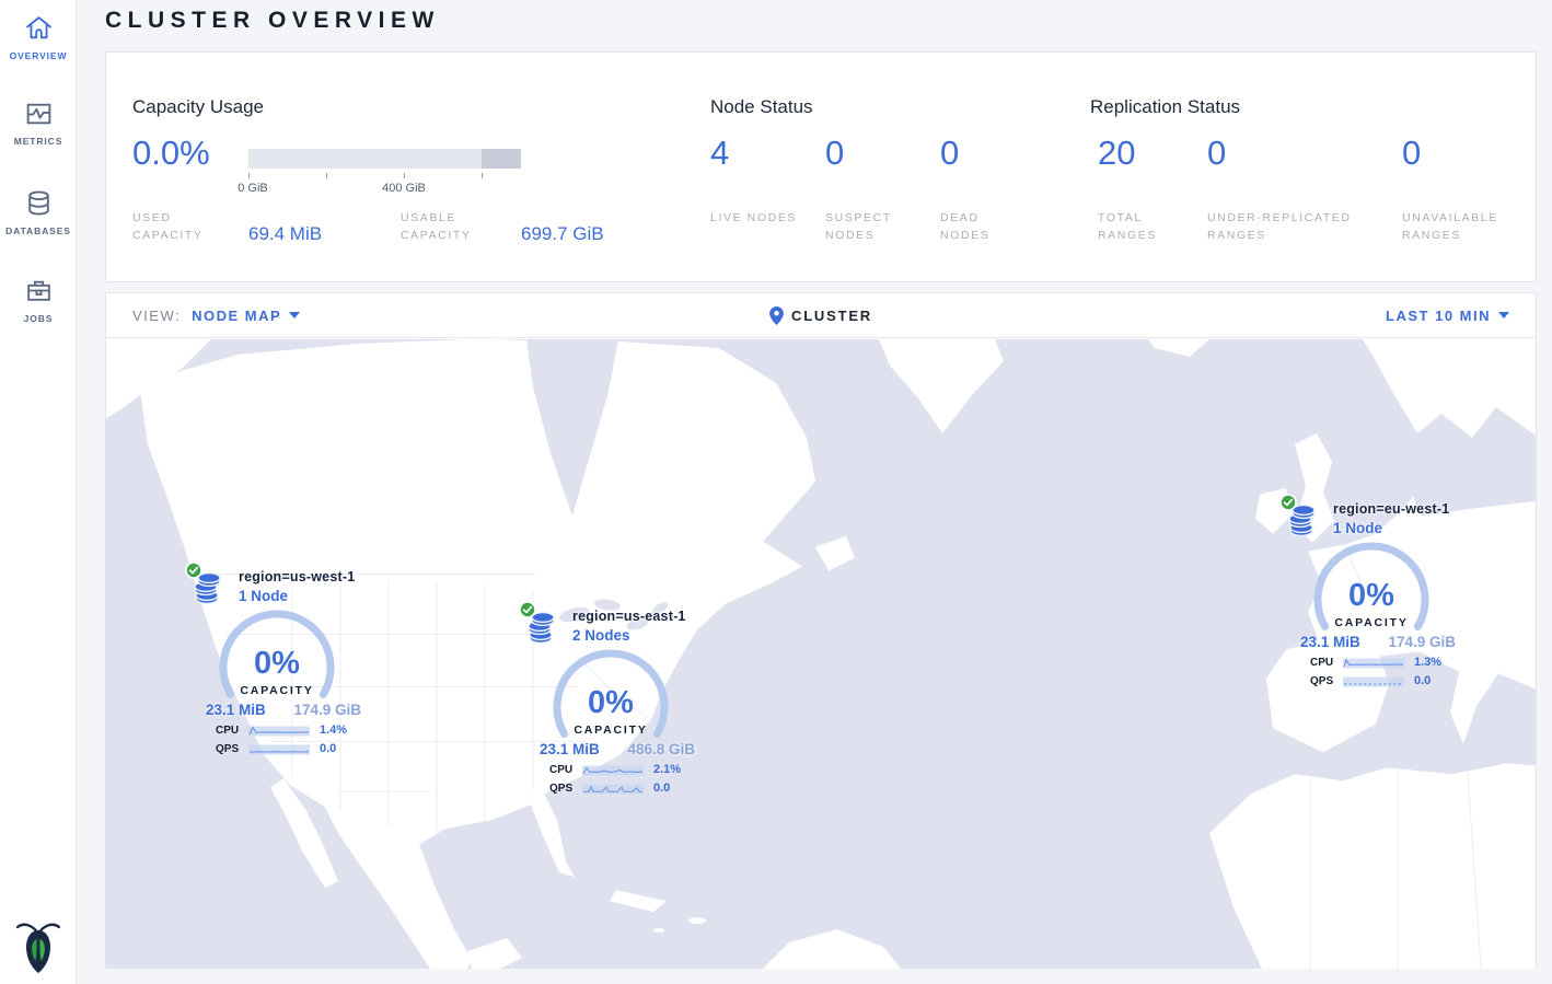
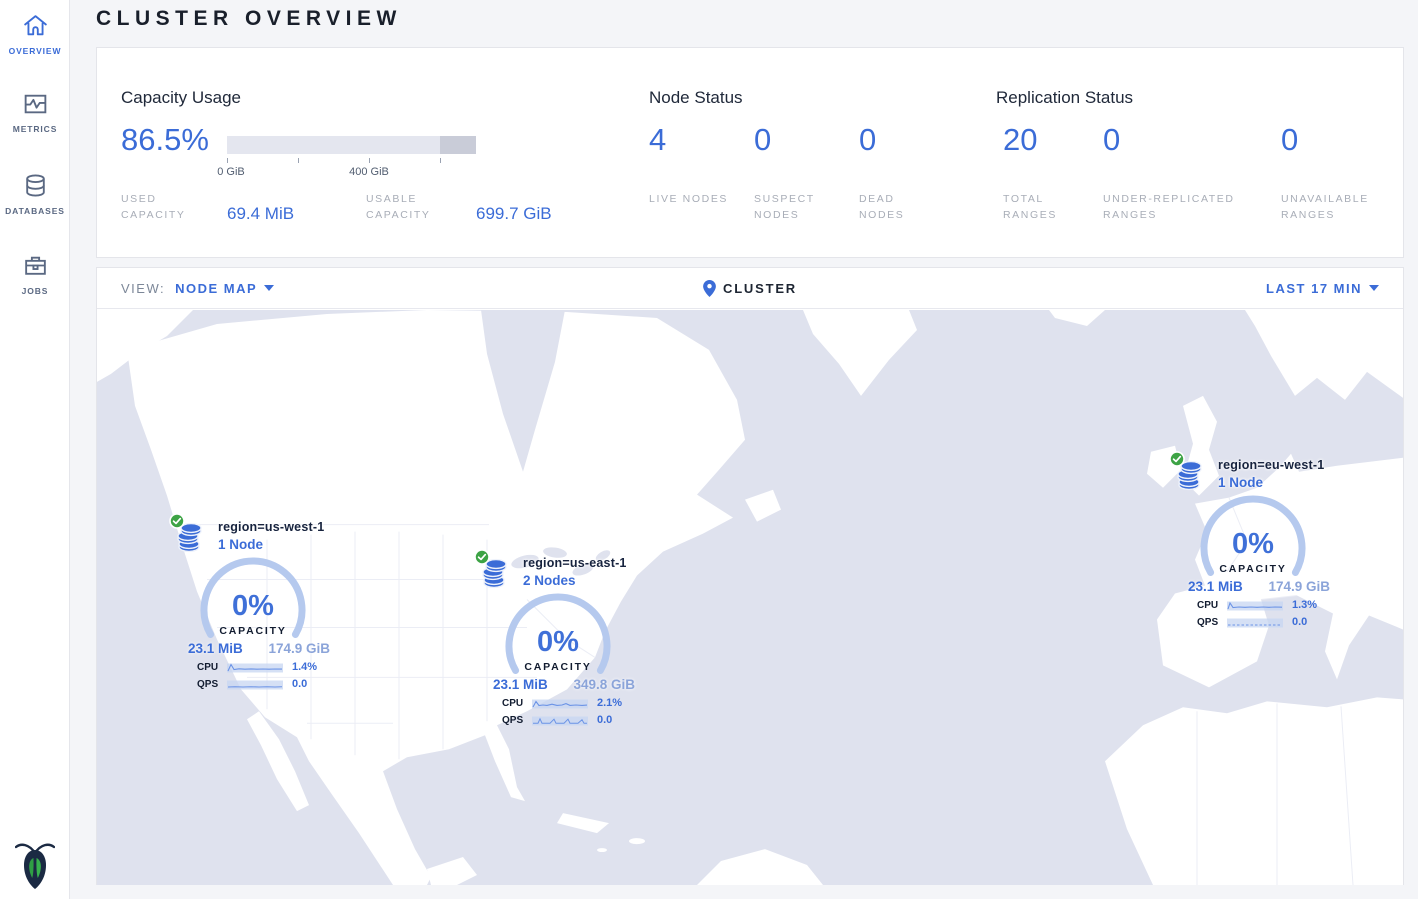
  OVERVIEW
  METRICS
  DATABASES
  JOBS
  CLUSTER OVERVIEW
  Capacity Usage
- 0.0%
+ 86.5%
  0 GiB
  400 GiB
  USED CAPACITY
  69.4 MiB
  USABLE CAPACITY
  699.7 GiB
  Node Status
  4
  0
  0
  LIVE NODES
  SUSPECT NODES
  DEAD NODES
  Replication Status
  20
  0
  0
  TOTAL RANGES
  UNDER-REPLICATED RANGES
  UNAVAILABLE RANGES
  VIEW:
  NODE MAP
  CLUSTER
- LAST 10 MIN
+ LAST 17 MIN
  region=us-west-1
  1 Node
  0%
  CAPACITY
  23.1 MiB
  174.9 GiB
  CPU
  1.4%
  QPS
  0.0
  region=us-east-1
  2 Nodes
  0%
  CAPACITY
  23.1 MiB
- 486.8 GiB
+ 349.8 GiB
  CPU
  2.1%
  QPS
  0.0
  region=eu-west-1
  1 Node
  0%
  CAPACITY
  23.1 MiB
  174.9 GiB
  CPU
  1.3%
  QPS
  0.0
